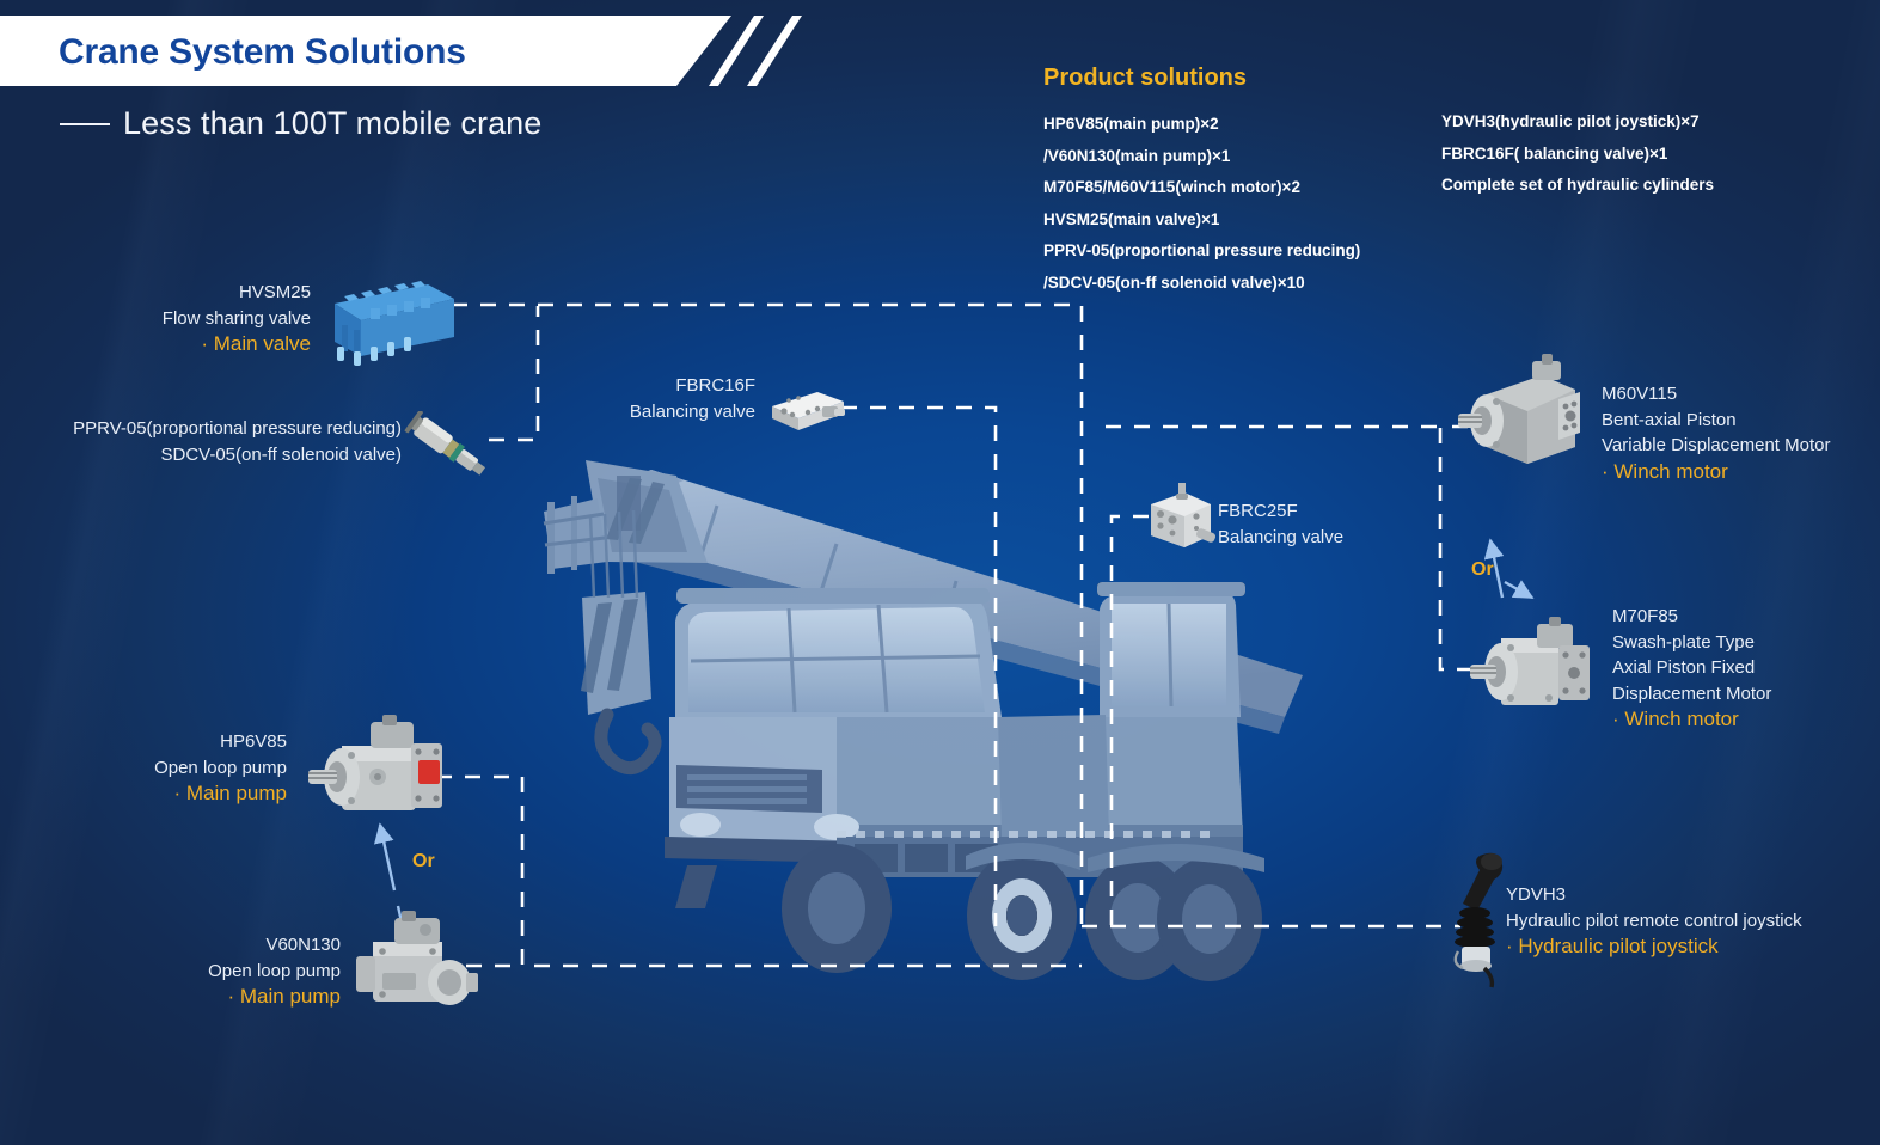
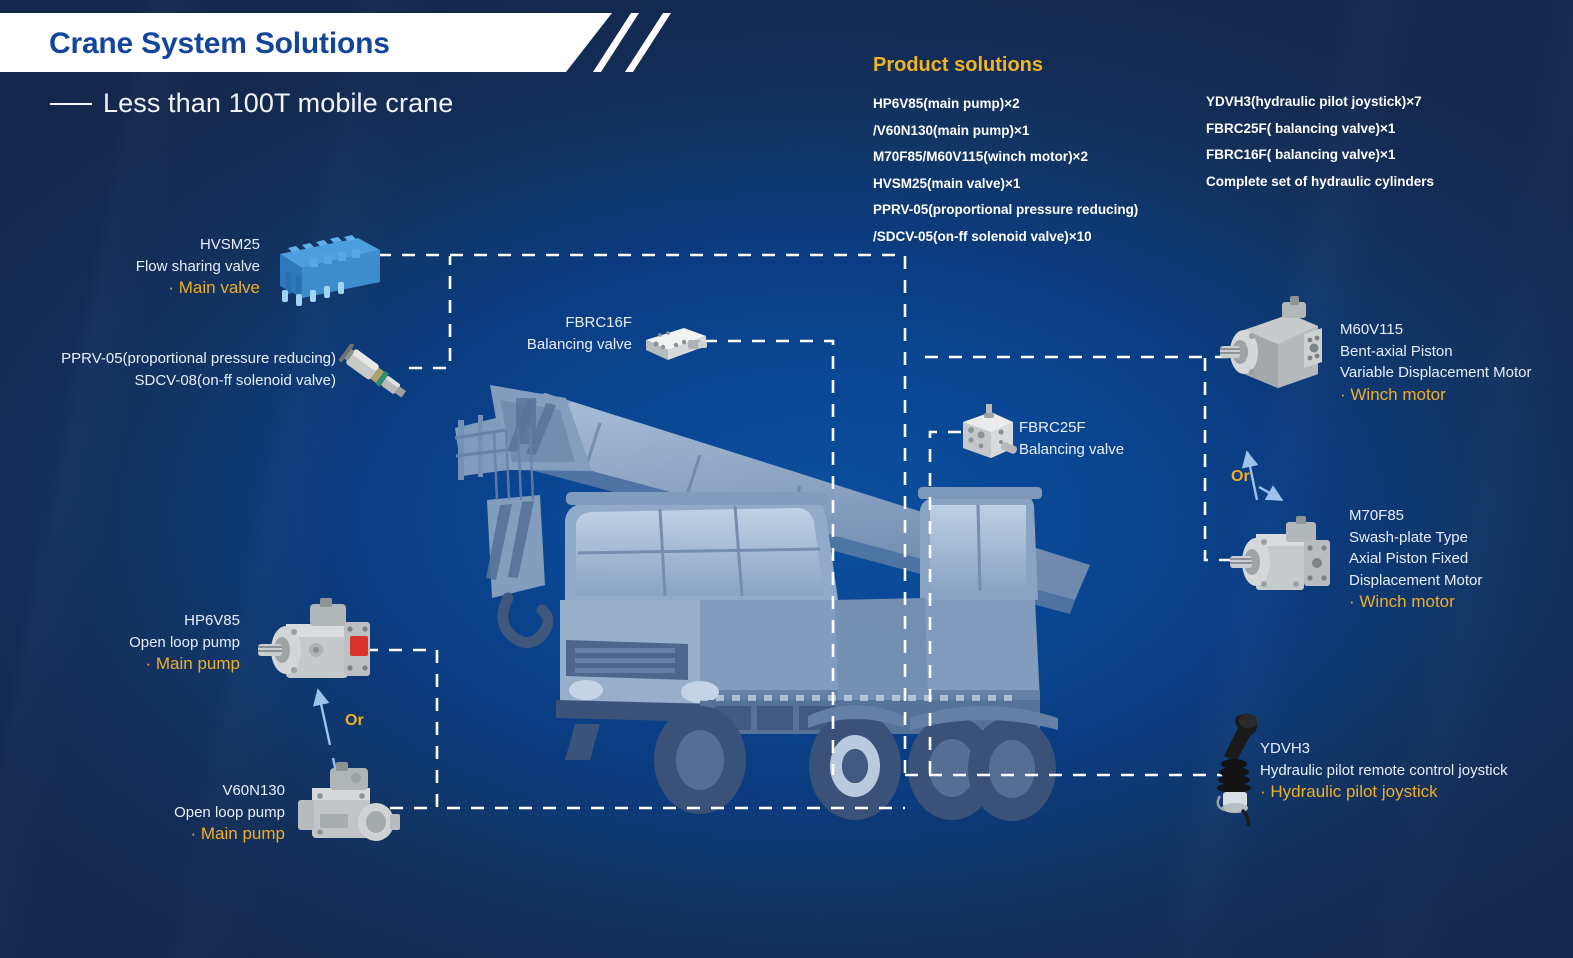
  Crane System Solutions
  Less than 100T mobile crane
  Product solutions
  HP6V85(main pump)×2
  /V60N130(main pump)×1
  M70F85/M60V115(winch motor)×2
  HVSM25(main valve)×1
  PPRV-05(proportional pressure reducing)
  /SDCV-05(on-ff solenoid valve)×10
  YDVH3(hydraulic pilot joystick)×7
+ FBRC25F( balancing valve)×1
  FBRC16F( balancing valve)×1
  Complete set of hydraulic cylinders
  HVSM25
  Flow sharing valve
  · Main valve
  PPRV-05(proportional pressure reducing)
- SDCV-05(on-ff solenoid valve)
+ SDCV-08(on-ff solenoid valve)
  FBRC16F
  Balancing valve
  FBRC25F
  Balancing valve
  M60V115
  Bent-axial Piston
  Variable Displacement Motor
  · Winch motor
  M70F85
  Swash-plate Type
  Axial Piston Fixed
  Displacement Motor
  · Winch motor
  HP6V85
  Open loop pump
  · Main pump
  V60N130
  Open loop pump
  · Main pump
  YDVH3
  Hydraulic pilot remote control joystick
  · Hydraulic pilot joystick
  Or
  Or
